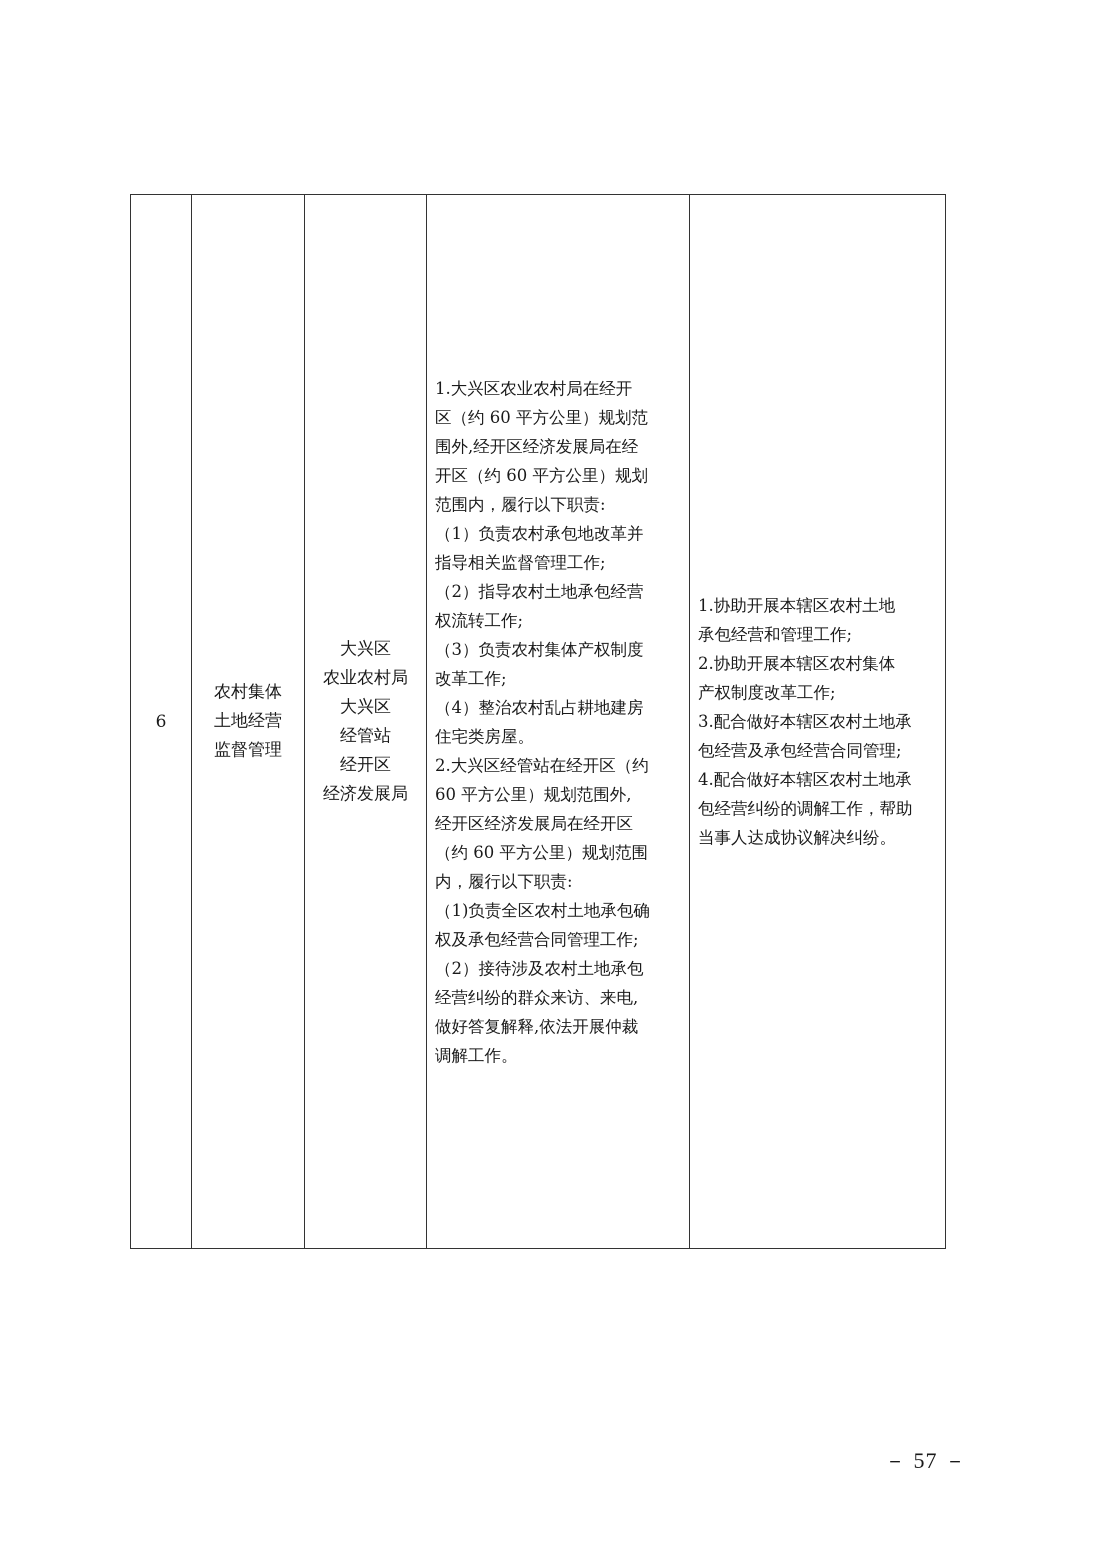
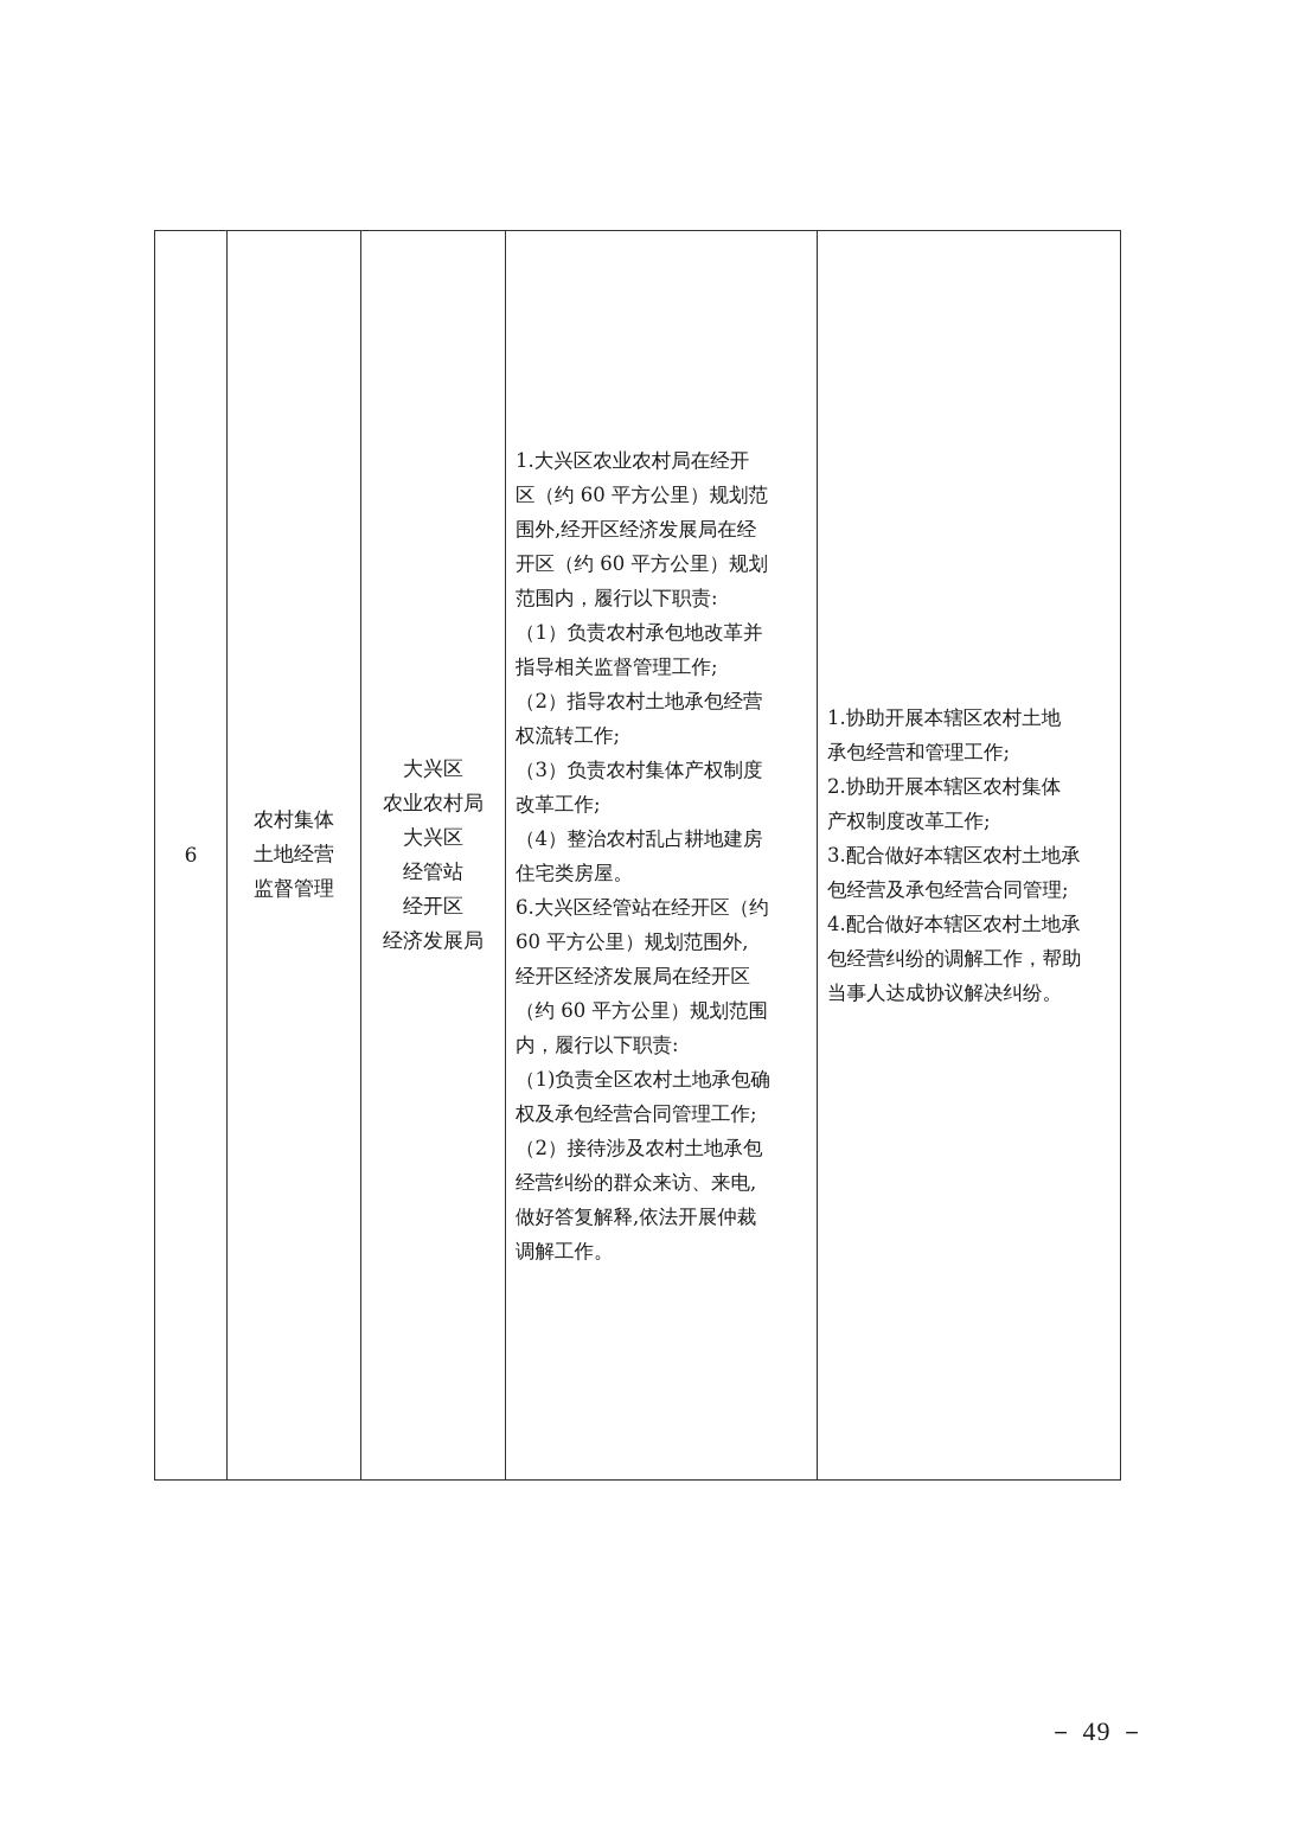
- 6	农村集体 土地经营 监督管理	大兴区 农业农村局 大兴区 经管站 经开区 经济发展局	1.大兴区农业农村局在经开 区（约 60 平方公里）规划范 围外,经开区经济发展局在经 开区（约 60 平方公里）规划 范围内，履行以下职责: （1）负责农村承包地改革并 指导相关监督管理工作; （2）指导农村土地承包经营 权流转工作; （3）负责农村集体产权制度 改革工作; （4）整治农村乱占耕地建房 住宅类房屋。 2.大兴区经管站在经开区（约 60 平方公里）规划范围外, 经开区经济发展局在经开区 （约 60 平方公里）规划范围 内，履行以下职责: （1)负责全区农村土地承包确 权及承包经营合同管理工作; （2）接待涉及农村土地承包 经营纠纷的群众来访、来电, 做好答复解释,依法开展仲裁 调解工作。	1.协助开展本辖区农村土地 承包经营和管理工作; 2.协助开展本辖区农村集体 产权制度改革工作; 3.配合做好本辖区农村土地承 包经营及承包经营合同管理; 4.配合做好本辖区农村土地承 包经营纠纷的调解工作，帮助 当事人达成协议解决纠纷。
+ 6	农村集体 土地经营 监督管理	大兴区 农业农村局 大兴区 经管站 经开区 经济发展局	1.大兴区农业农村局在经开 区（约 60 平方公里）规划范 围外,经开区经济发展局在经 开区（约 60 平方公里）规划 范围内，履行以下职责: （1）负责农村承包地改革并 指导相关监督管理工作; （2）指导农村土地承包经营 权流转工作; （3）负责农村集体产权制度 改革工作; （4）整治农村乱占耕地建房 住宅类房屋。 6.大兴区经管站在经开区（约 60 平方公里）规划范围外, 经开区经济发展局在经开区 （约 60 平方公里）规划范围 内，履行以下职责: （1)负责全区农村土地承包确 权及承包经营合同管理工作; （2）接待涉及农村土地承包 经营纠纷的群众来访、来电, 做好答复解释,依法开展仲裁 调解工作。	1.协助开展本辖区农村土地 承包经营和管理工作; 2.协助开展本辖区农村集体 产权制度改革工作; 3.配合做好本辖区农村土地承 包经营及承包经营合同管理; 4.配合做好本辖区农村土地承 包经营纠纷的调解工作，帮助 当事人达成协议解决纠纷。
- － 57 －
+ － 49 －
